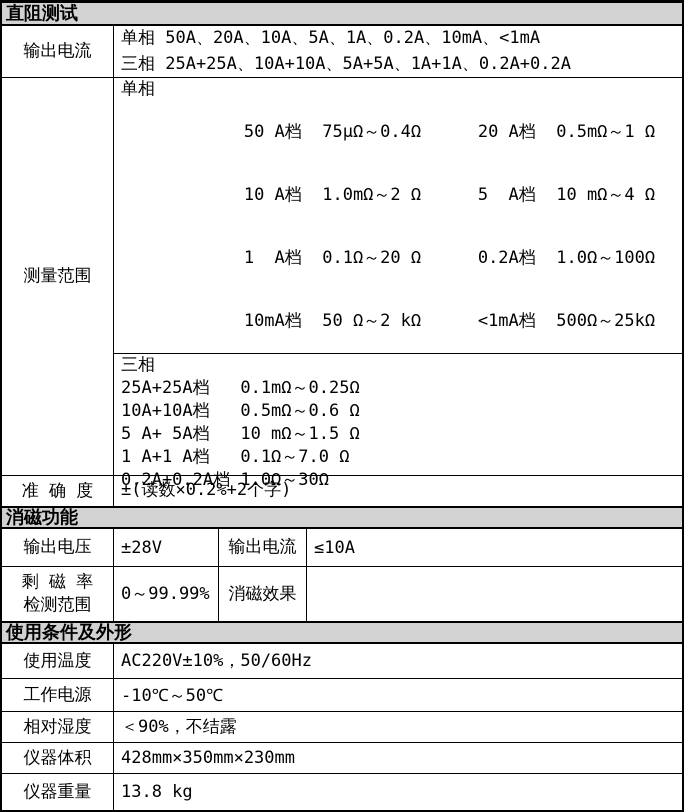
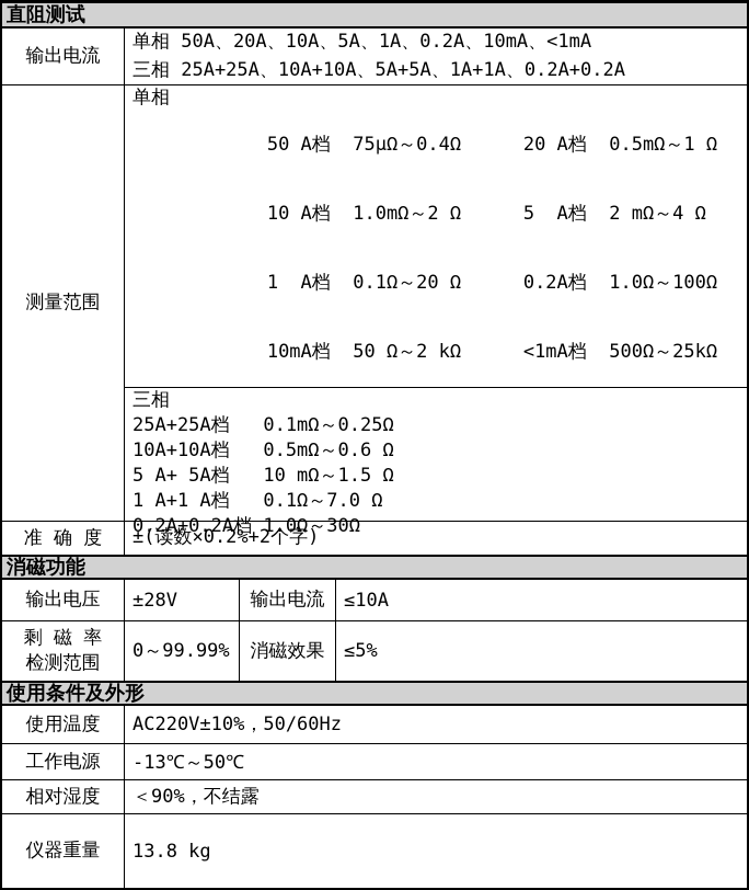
  直阻测试
  输出电流
  单相 50A、20A、10A、5A、1A、0.2A、10mA、<1mA
  三相 25A+25A、10A+10A、5A+5A、1A+1A、0.2A+0.2A
  测量范围
  单相
  50 A档 75μΩ～0.4Ω 20 A档 0.5mΩ～1 Ω
- 10 A档 1.0mΩ～2 Ω 5 A档 10 mΩ～4 Ω
+ 10 A档 1.0mΩ～2 Ω 5 A档 2 mΩ～4 Ω
  1 A档 0.1Ω～20 Ω 0.2A档 1.0Ω～100Ω
  10mA档 50 Ω～2 kΩ <1mA档 500Ω～25kΩ
  三相
  25A+25A档 0.1mΩ～0.25Ω
  10A+10A档 0.5mΩ～0.6 Ω
  5 A+ 5A档 10 mΩ～1.5 Ω
  1 A+1 A档 0.1Ω～7.0 Ω
  0.2A+0.2A档 1.0Ω～30Ω
  准 确 度
  ±(读数×0.2%+2个字)
  消磁功能
  输出电压
  ±28V
  输出电流
  ≤10A
  剩 磁 率
  检测范围
  0～99.99%
  消磁效果
+ ≤5%
  使用条件及外形
  使用温度
  AC220V±10%，50/60Hz
  工作电源
- -10℃～50℃
+ -13℃～50℃
  相对湿度
  ＜90%，不结露
- 仪器体积
- 428mm×350mm×230mm
  仪器重量
  13.8 kg
